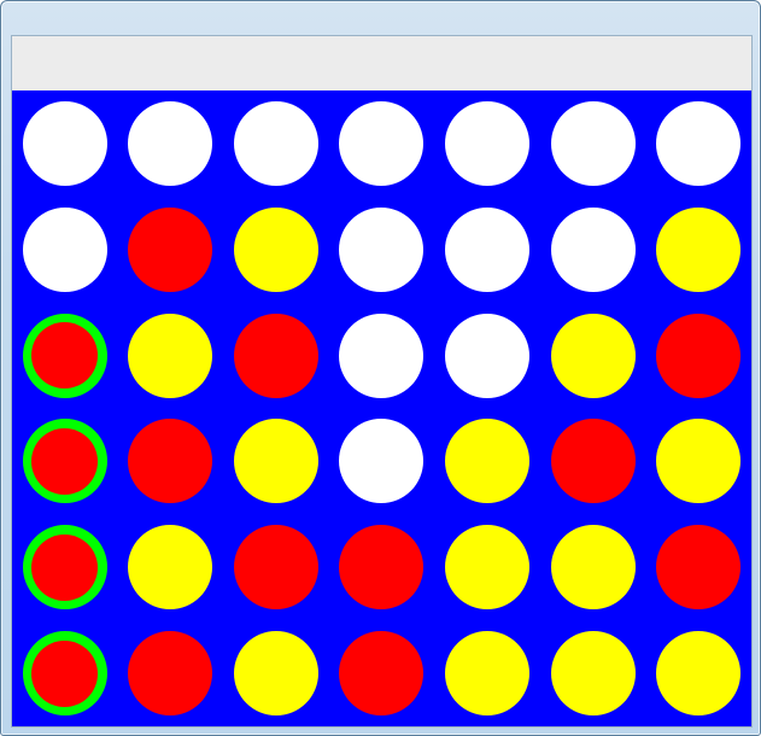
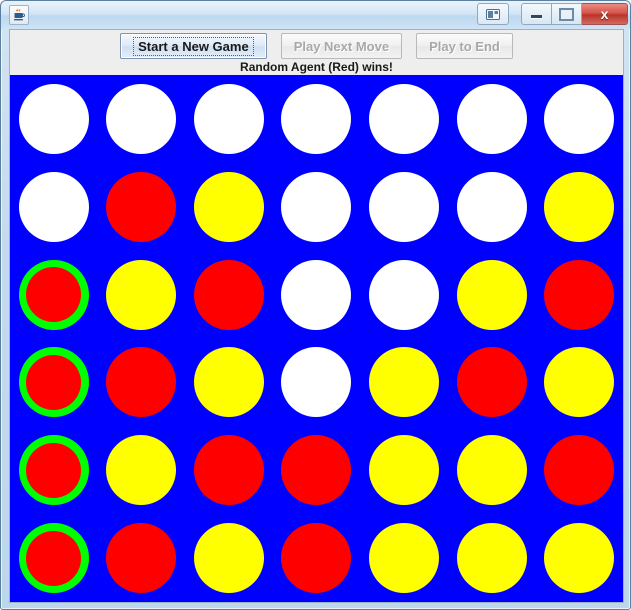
+ x
+ Start a New Game
+ Play Next Move
+ Play to End
+ Random Agent (Red) wins!
